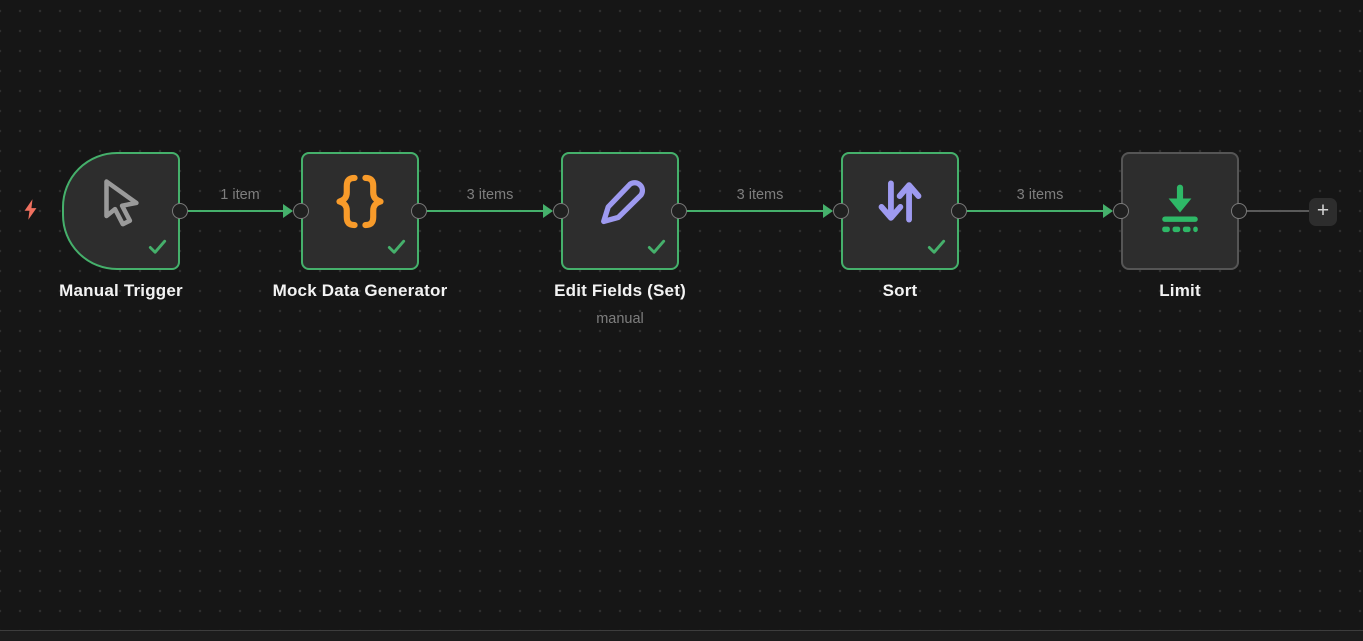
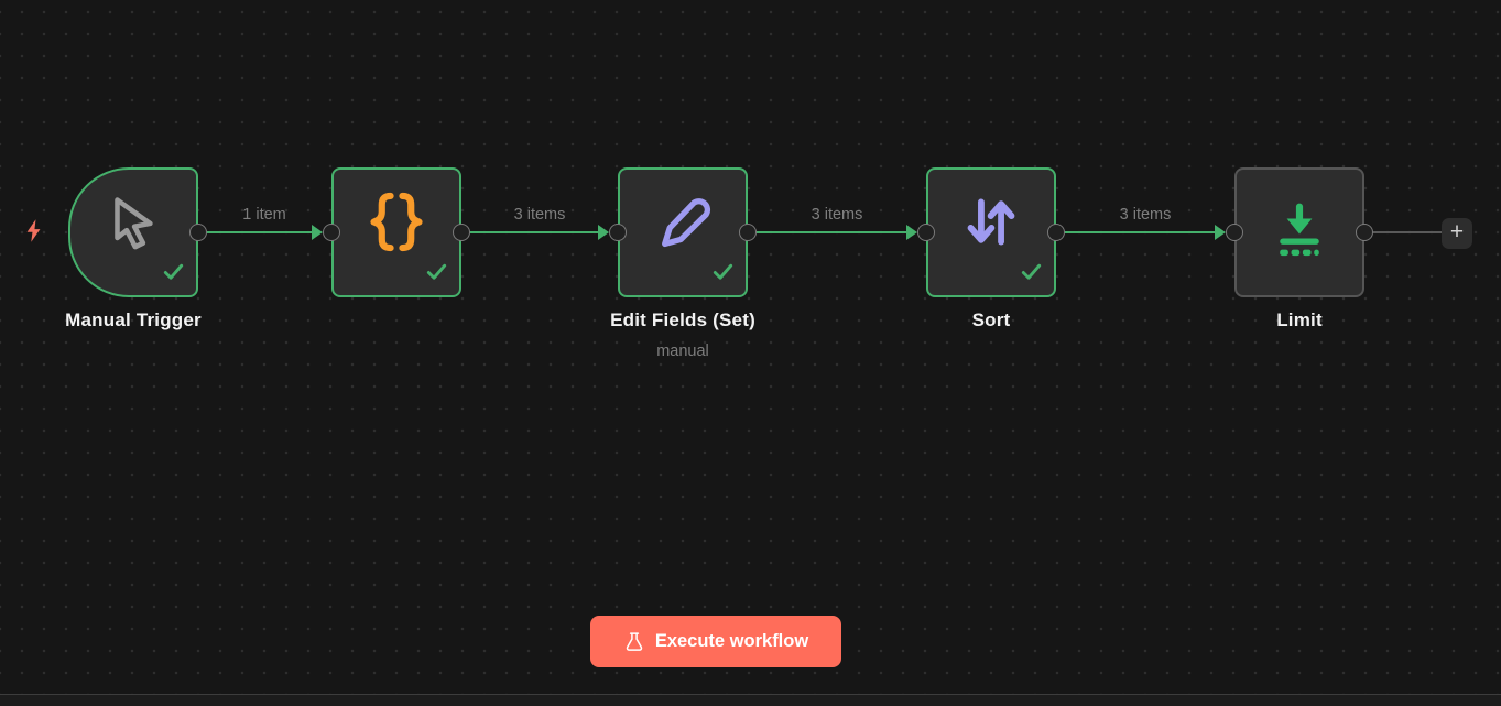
  Manual Trigger
  1 item
- Mock Data Generator
  3 items
  Edit Fields (Set)
  manual
  3 items
  Sort
  3 items
  Limit
  +
+ Execute workflow
